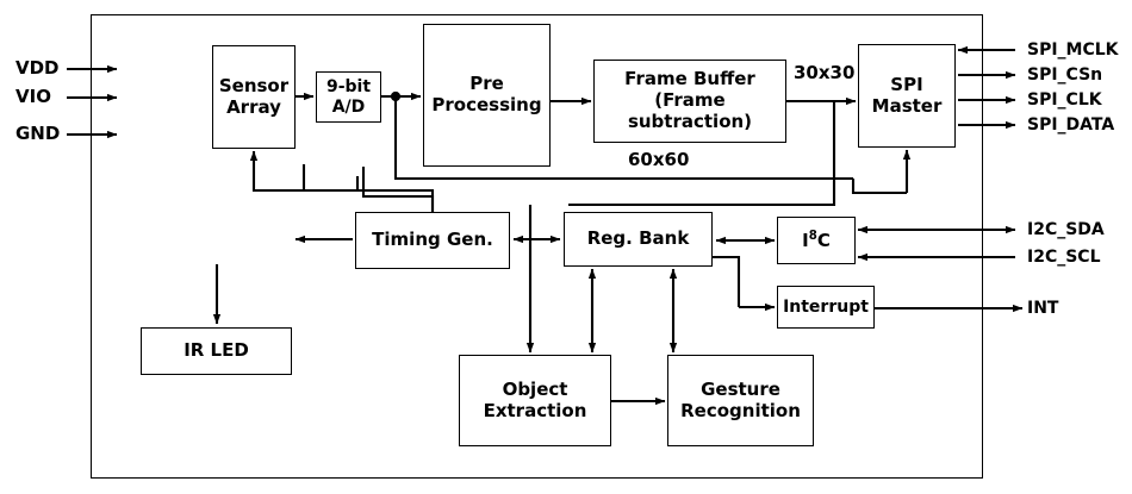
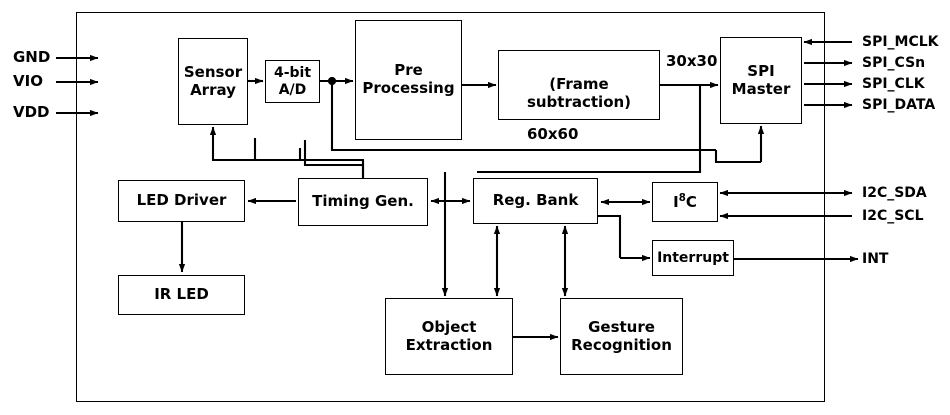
  Sensor
  Array
- 9-bit
+ 4-bit
  A/D
  Pre Processing
- Frame Buffer
  (Frame subtraction)
  SPI
  Master
+ LED Driver
  IR LED
  Timing Gen.
  Reg. Bank
  I8C
  Interrupt
  Object
  Extraction
  Gesture
  Recognition
  30x30
  60x60
- VDD
+ GND
  VIO
- GND
+ VDD
  SPI_MCLK
  SPI_CSn
  SPI_CLK
  SPI_DATA
  I2C_SDA
  I2C_SCL
  INT
